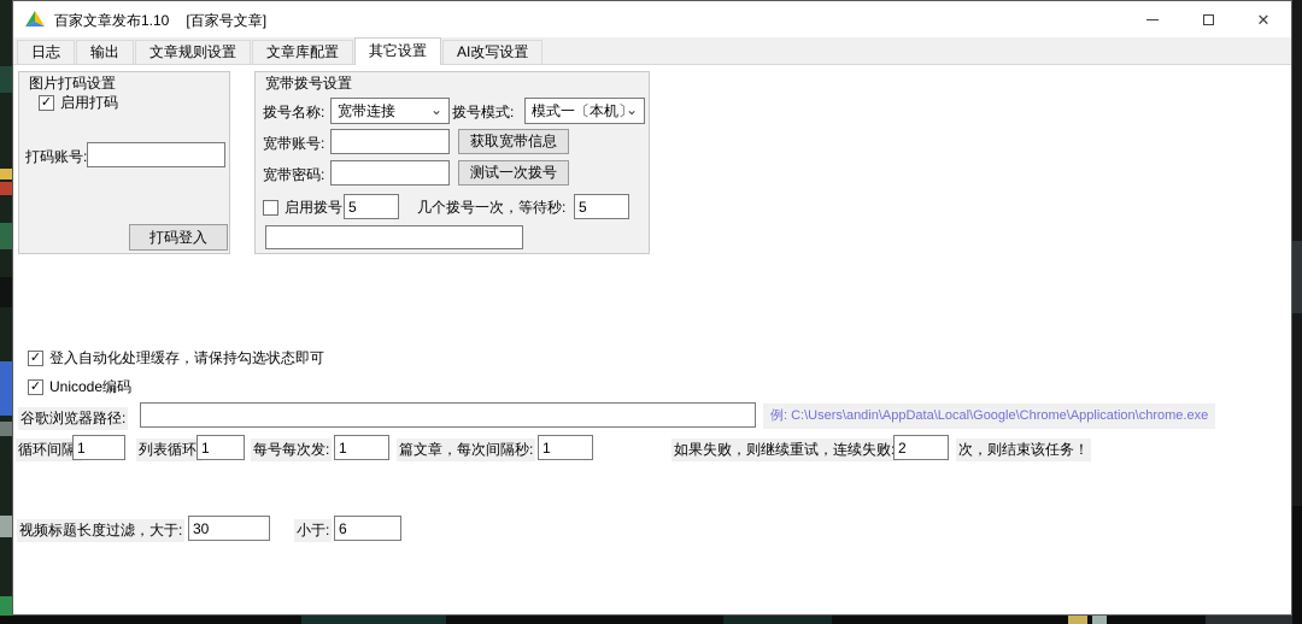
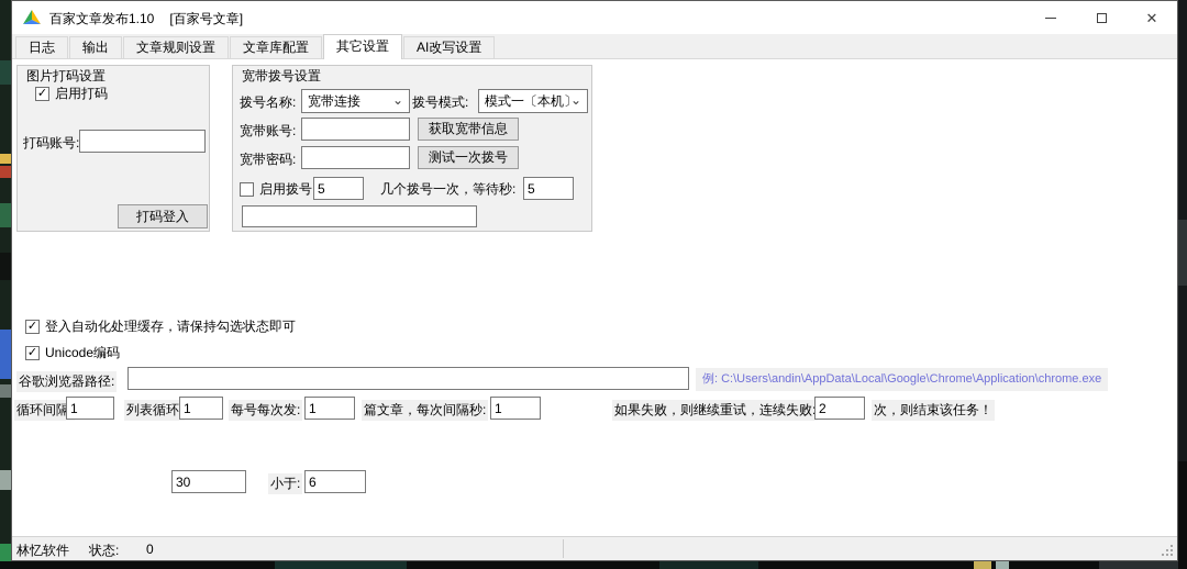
  百家文章发布1.10 [百家号文章]
  ✕
  日志
  输出
  文章规则设置
  文章库配置
  其它设置
  AI改写设置
  图片打码设置
  ✓
  启用打码
  打码账号:
  打码登入
  宽带拨号设置
  拨号名称:
  宽带连接
  ⌄
  拨号模式:
  模式一〔本机〕
  ⌄
  宽带账号:
  获取宽带信息
  宽带密码:
  测试一次拨号
  启用拨号
  5
  几个拨号一次，等待秒:
  5
  ✓
  登入自动化处理缓存，请保持勾选状态即可
  ✓
  Unicode编码
  谷歌浏览器路径:
  例: C:\Users\andin\AppData\Local\Google\Chrome\Application\chrome.exe
  循环间隔
  1
  列表循环
  1
  每号每次发:
  1
  篇文章，每次间隔秒:
  1
  如果失败，则继续重试，连续失败
  2
  次，则结束该任务！
- 视频标题长度过滤，大于:
  30
  小于:
  6
+ 林忆软件
+ 状态:
+ 0
